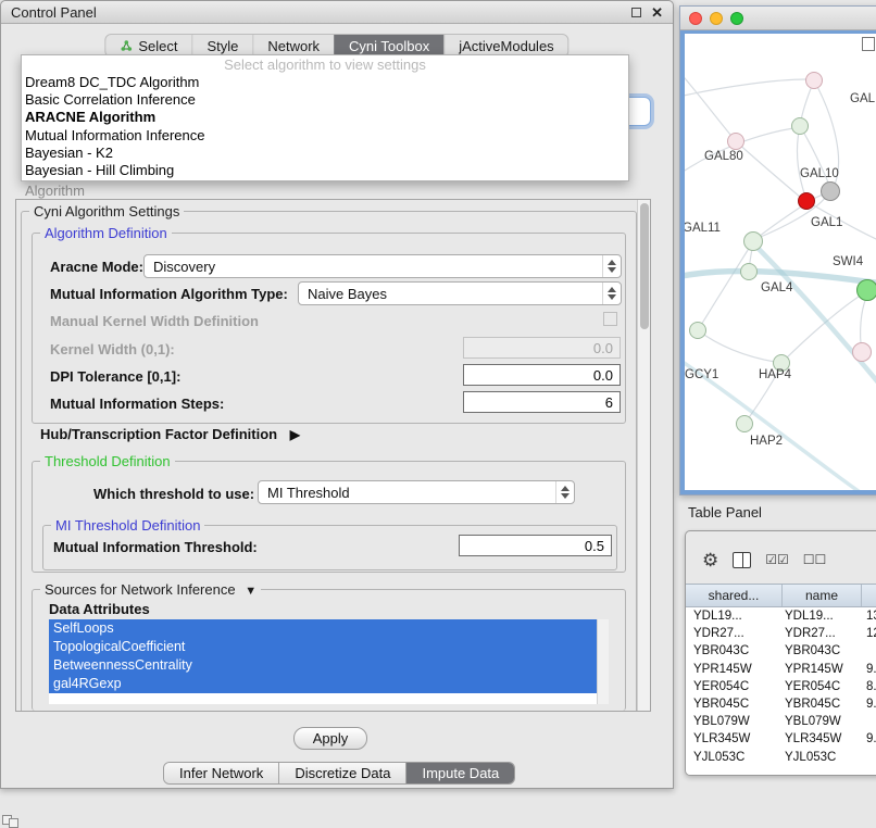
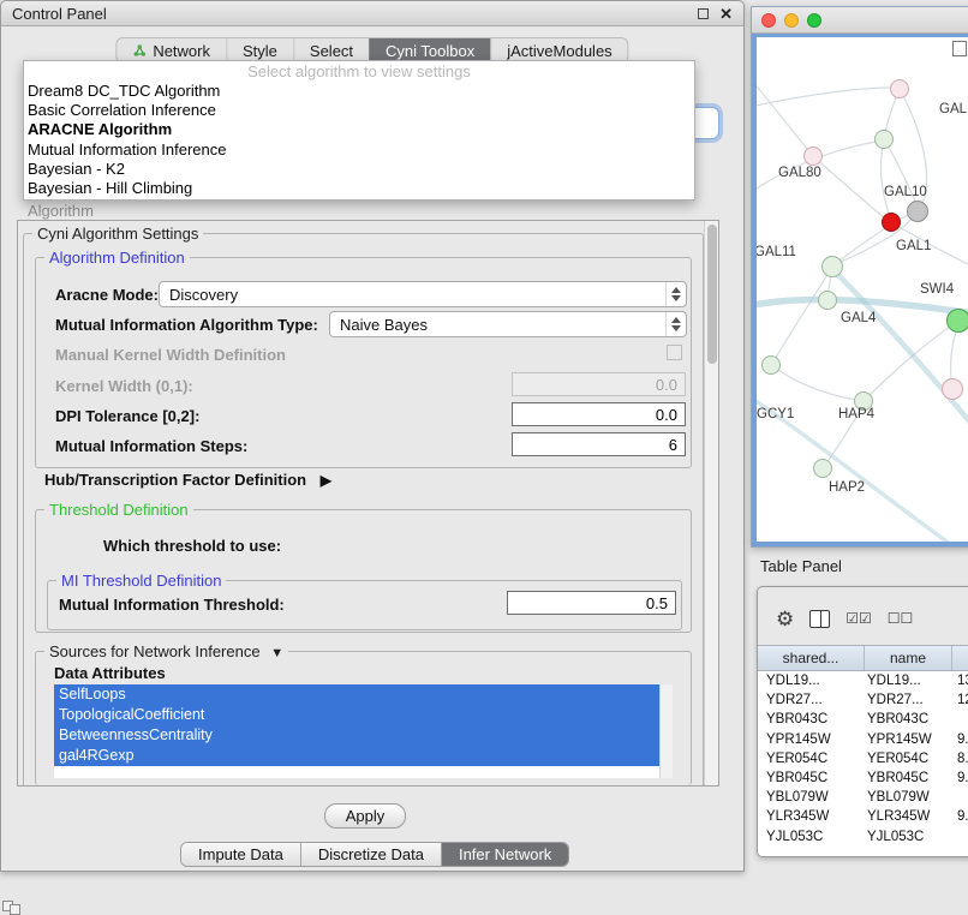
  Control Panel
  ✕
- Select
+ Network
  Style
- Network
+ Select
  Cyni Toolbox
  jActiveModules
  Algorithm
  Select algorithm to view settings
  Dream8 DC_TDC Algorithm
  Basic Correlation Inference
  ARACNE Algorithm
  Mutual Information Inference
  Bayesian - K2
  Bayesian - Hill Climbing
  Cyni Algorithm Settings
  Algorithm Definition
  Aracne Mode:
  Discovery
  Mutual Information Algorithm Type:
  Naive Bayes
  Manual Kernel Width Definition
  Kernel Width (0,1):
  0.0
- DPI Tolerance [0,1]:
+ DPI Tolerance [0,2]:
  0.0
  Mutual Information Steps:
  6
  Hub/Transcription Factor Definition ▶
  Threshold Definition
  Which threshold to use:
- MI Threshold
  MI Threshold Definition
  Mutual Information Threshold:
  0.5
  Sources for Network Inference ▼
  Data Attributes
  SelfLoops
  TopologicalCoefficient
  BetweennessCentrality
  gal4RGexp
  Apply
- Infer Network
+ Impute Data
  Discretize Data
- Impute Data
+ Infer Network
  GAL
  GAL80
  GAL10
  GAL11
  GAL1
  SWI4
  GAL4
  GCY1
  HAP4
  HAP2
  Table Panel
  ⚙
  ☑☑
  ☐☐
  shared...
  name
  YDL19...
  YDL19...
  YDR27...
  YDR27...
  YBR043C
  YBR043C
  YPR145W
  YPR145W
  9.
  YER054C
  YER054C
  8.
  YBR045C
  YBR045C
  9.
  YBL079W
  YBL079W
  YLR345W
  YLR345W
  9.
  YJL053C
  YJL053C
